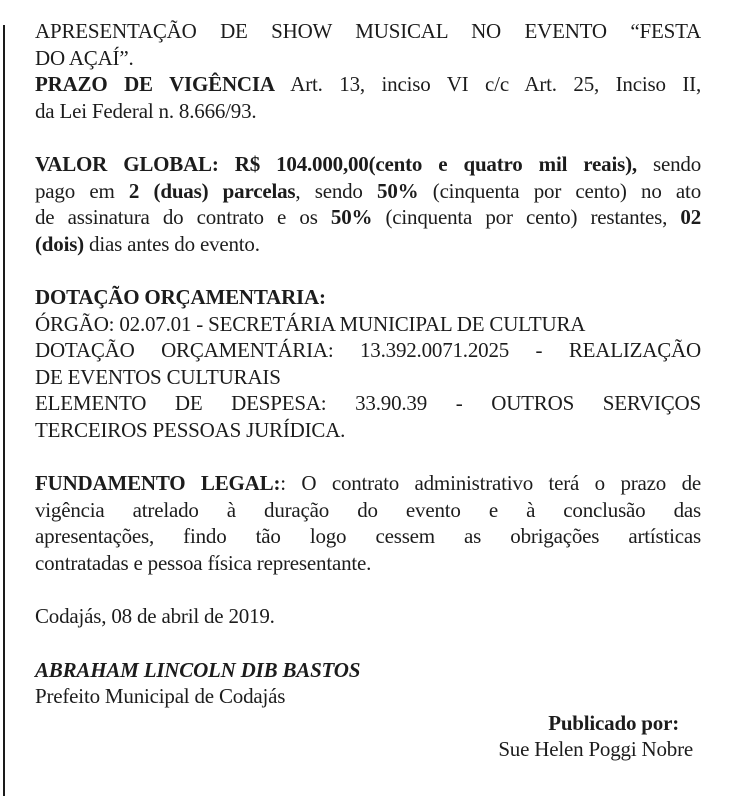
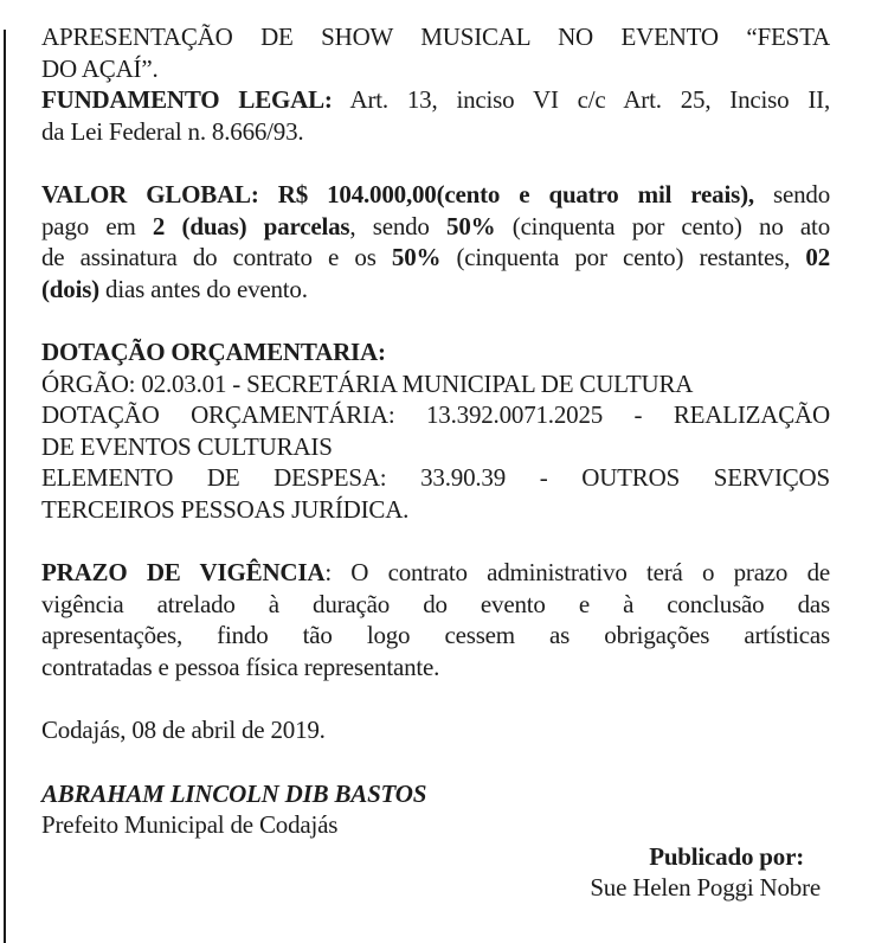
  APRESENTAÇÃO DE SHOW MUSICAL NO EVENTO “FESTA
  DO AÇAÍ”.
- PRAZO DE VIGÊNCIA Art. 13, inciso VI c/c Art. 25, Inciso II,
+ FUNDAMENTO LEGAL: Art. 13, inciso VI c/c Art. 25, Inciso II,
  da Lei Federal n. 8.666/93.
  VALOR GLOBAL: R$ 104.000,00(cento e quatro mil reais), sendo
  pago em 2 (duas) parcelas, sendo 50% (cinquenta por cento) no ato
  de assinatura do contrato e os 50% (cinquenta por cento) restantes, 02
  (dois) dias antes do evento.
  DOTAÇÃO ORÇAMENTARIA:
- ÓRGÃO: 02.07.01 - SECRETÁRIA MUNICIPAL DE CULTURA
+ ÓRGÃO: 02.03.01 - SECRETÁRIA MUNICIPAL DE CULTURA
  DOTAÇÃO ORÇAMENTÁRIA: 13.392.0071.2025 - REALIZAÇÃO
  DE EVENTOS CULTURAIS
  ELEMENTO DE DESPESA: 33.90.39 - OUTROS SERVIÇOS
  TERCEIROS PESSOAS JURÍDICA.
- FUNDAMENTO LEGAL:: O contrato administrativo terá o prazo de
+ PRAZO DE VIGÊNCIA: O contrato administrativo terá o prazo de
  vigência atrelado à duração do evento e à conclusão das
  apresentações, findo tão logo cessem as obrigações artísticas
  contratadas e pessoa física representante.
  Codajás, 08 de abril de 2019.
  ABRAHAM LINCOLN DIB BASTOS
  Prefeito Municipal de Codajás
  Publicado por:
  Sue Helen Poggi Nobre
